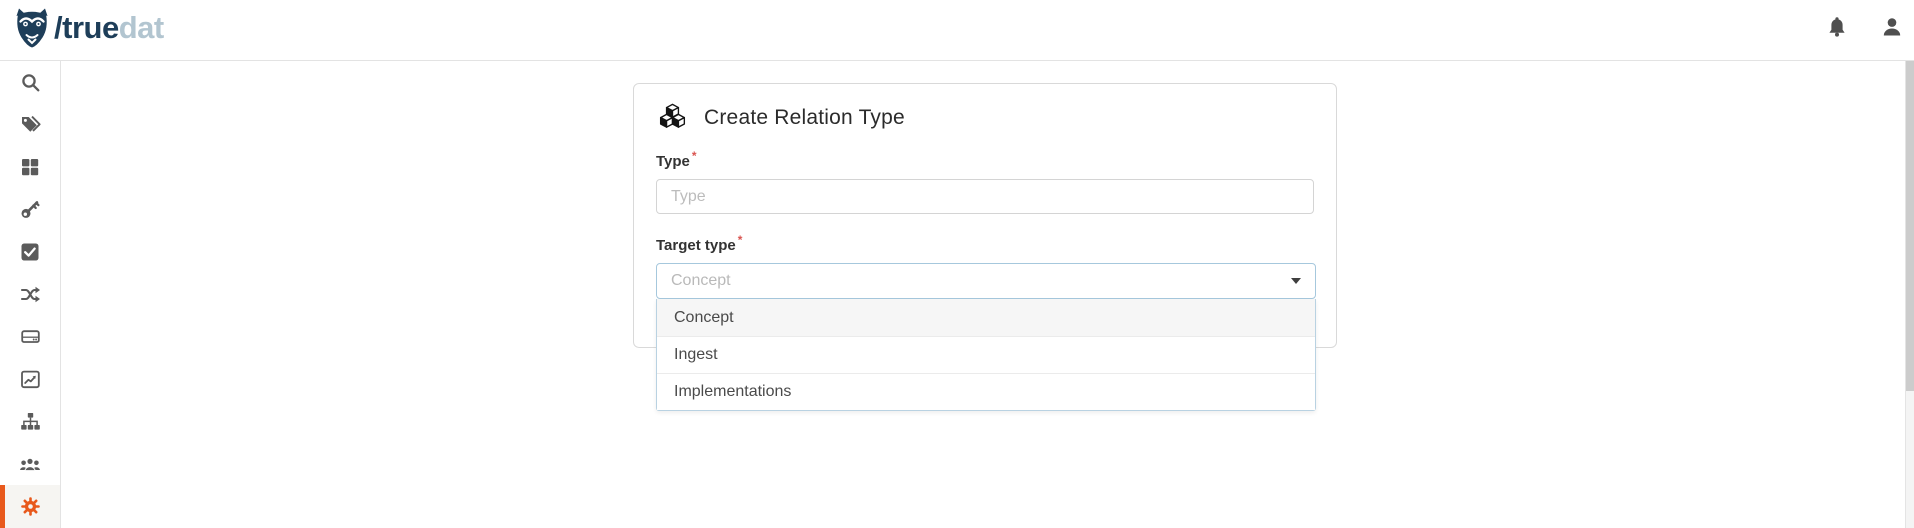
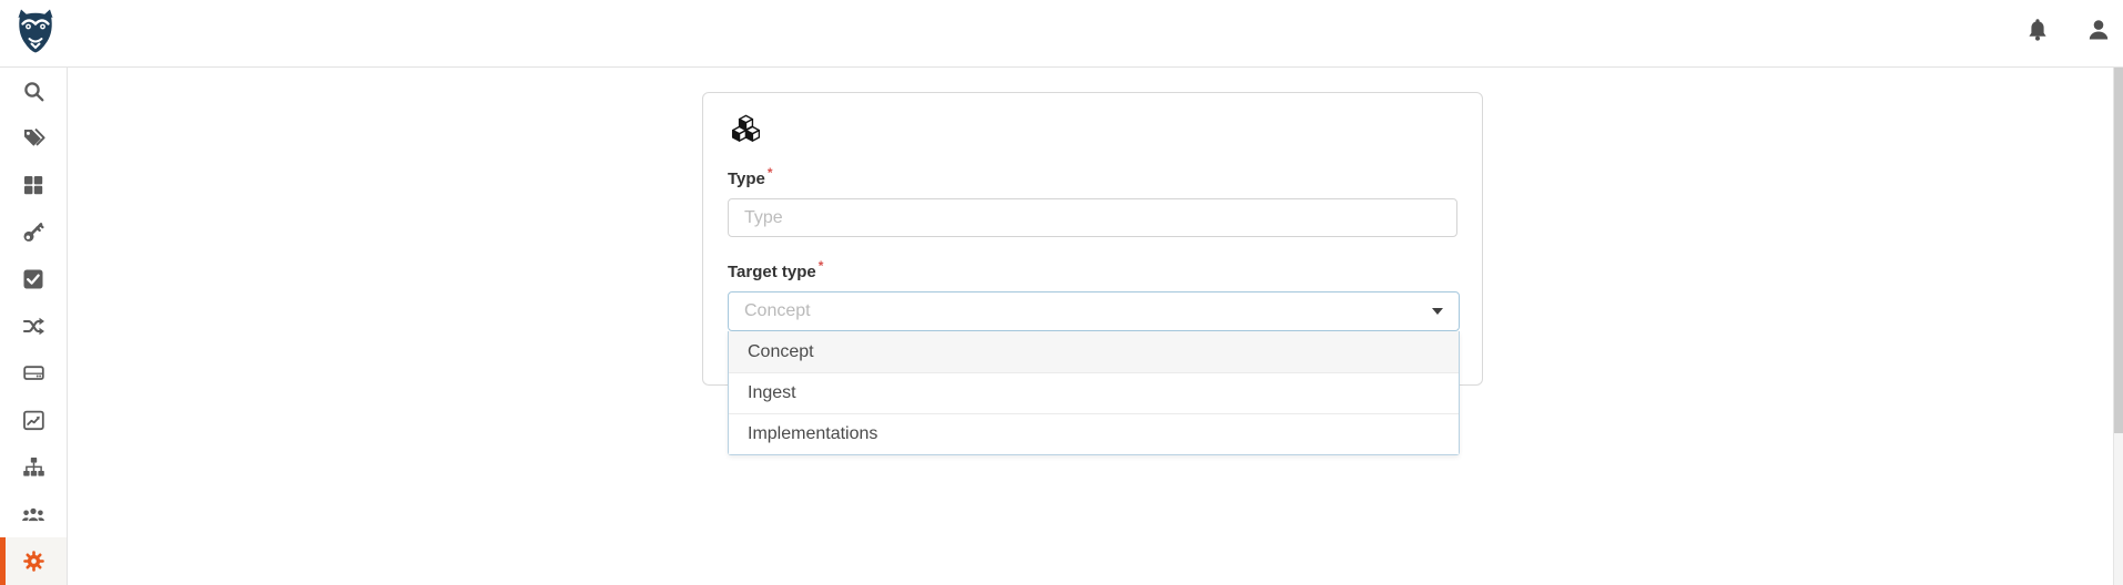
- /truedat
- Create Relation Type
  Type *
  Type
  Target type *
  Concept
  Concept
  Ingest
  Implementations
